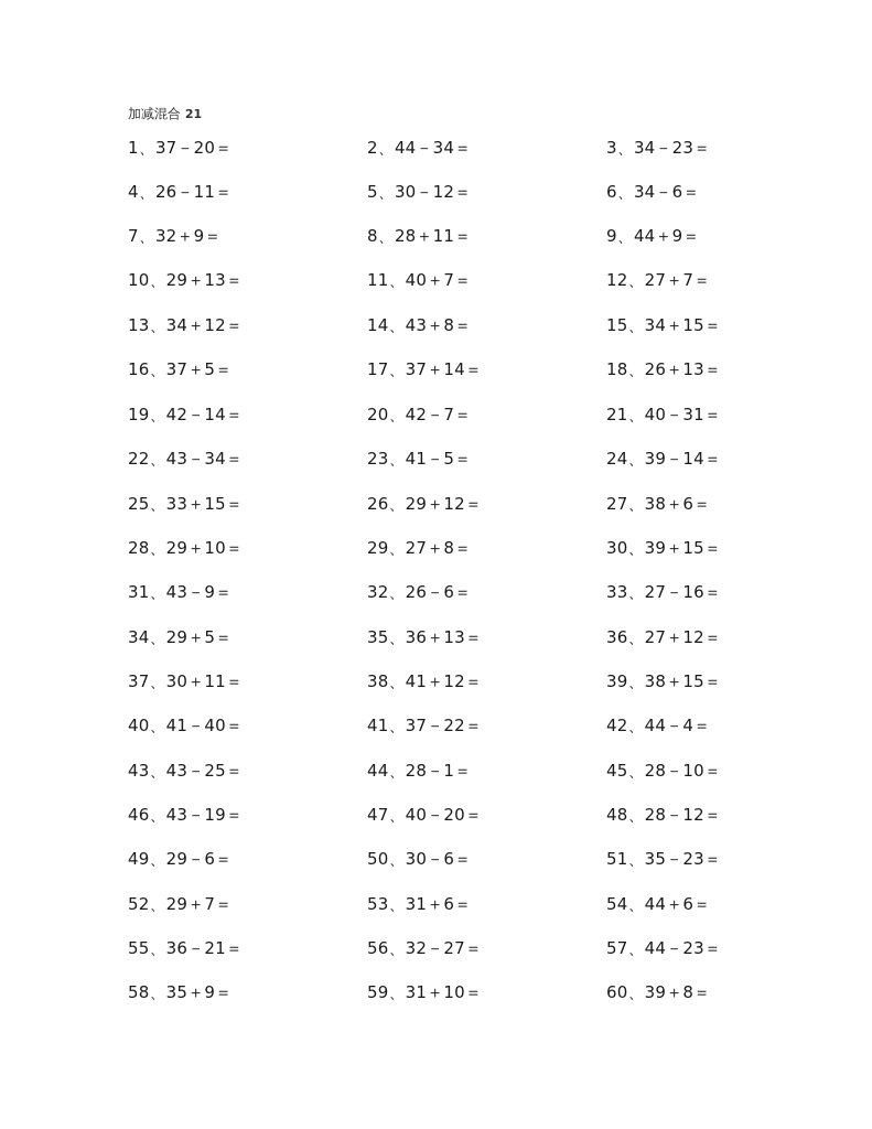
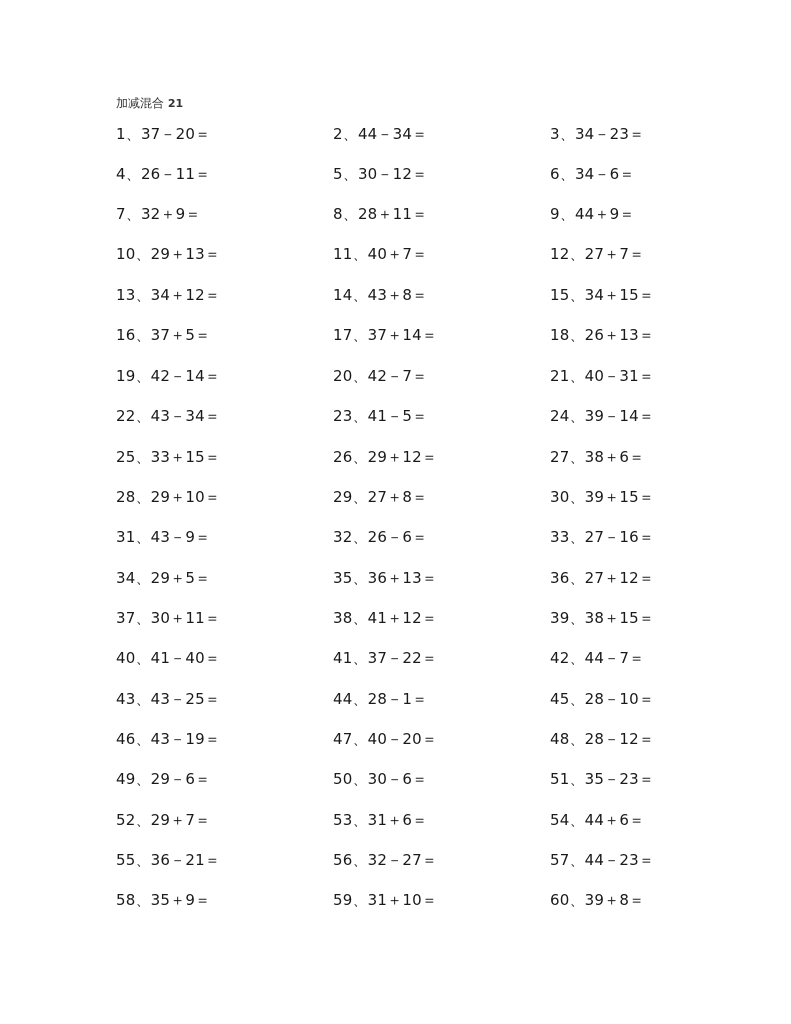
  加减混合 21
  1、37－20＝
  2、44－34＝
  3、34－23＝
  4、26－11＝
  5、30－12＝
  6、34－6＝
  7、32＋9＝
  8、28＋11＝
  9、44＋9＝
  10、29＋13＝
  11、40＋7＝
  12、27＋7＝
  13、34＋12＝
  14、43＋8＝
  15、34＋15＝
  16、37＋5＝
  17、37＋14＝
  18、26＋13＝
  19、42－14＝
  20、42－7＝
  21、40－31＝
  22、43－34＝
  23、41－5＝
  24、39－14＝
  25、33＋15＝
  26、29＋12＝
  27、38＋6＝
  28、29＋10＝
  29、27＋8＝
  30、39＋15＝
  31、43－9＝
  32、26－6＝
  33、27－16＝
  34、29＋5＝
  35、36＋13＝
  36、27＋12＝
  37、30＋11＝
  38、41＋12＝
  39、38＋15＝
  40、41－40＝
  41、37－22＝
- 42、44－4＝
+ 42、44－7＝
  43、43－25＝
  44、28－1＝
  45、28－10＝
  46、43－19＝
  47、40－20＝
  48、28－12＝
  49、29－6＝
  50、30－6＝
  51、35－23＝
  52、29＋7＝
  53、31＋6＝
  54、44＋6＝
  55、36－21＝
  56、32－27＝
  57、44－23＝
  58、35＋9＝
  59、31＋10＝
  60、39＋8＝
